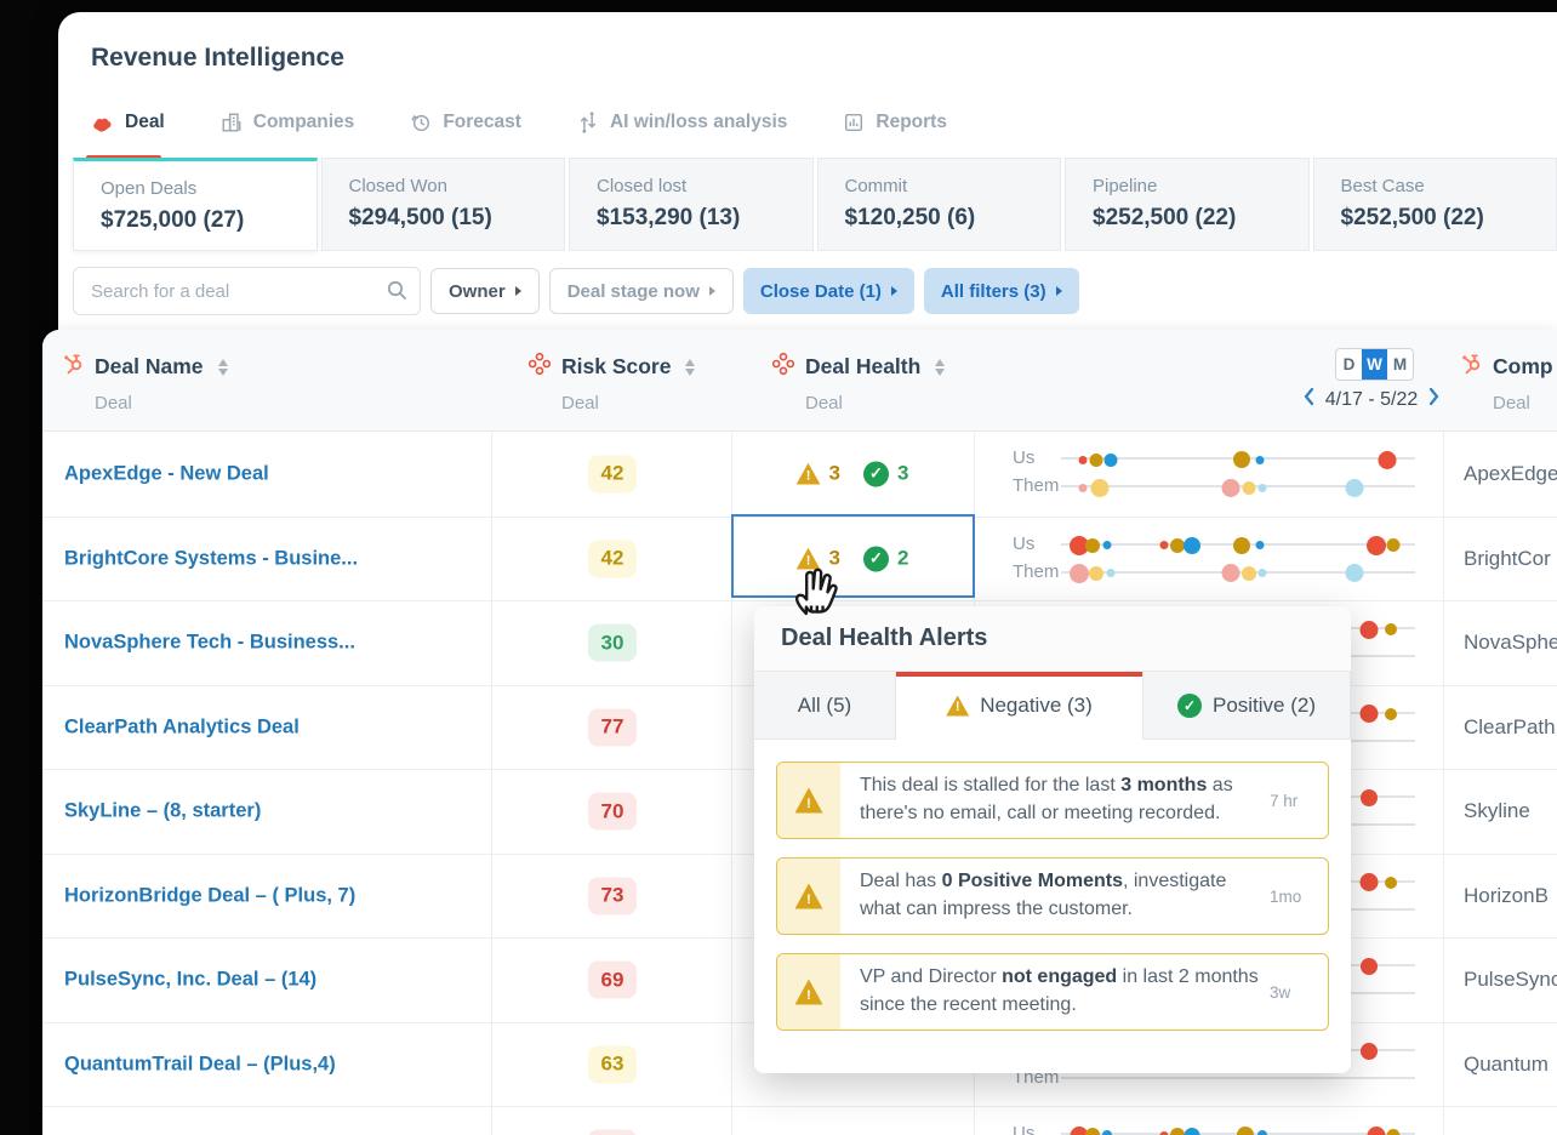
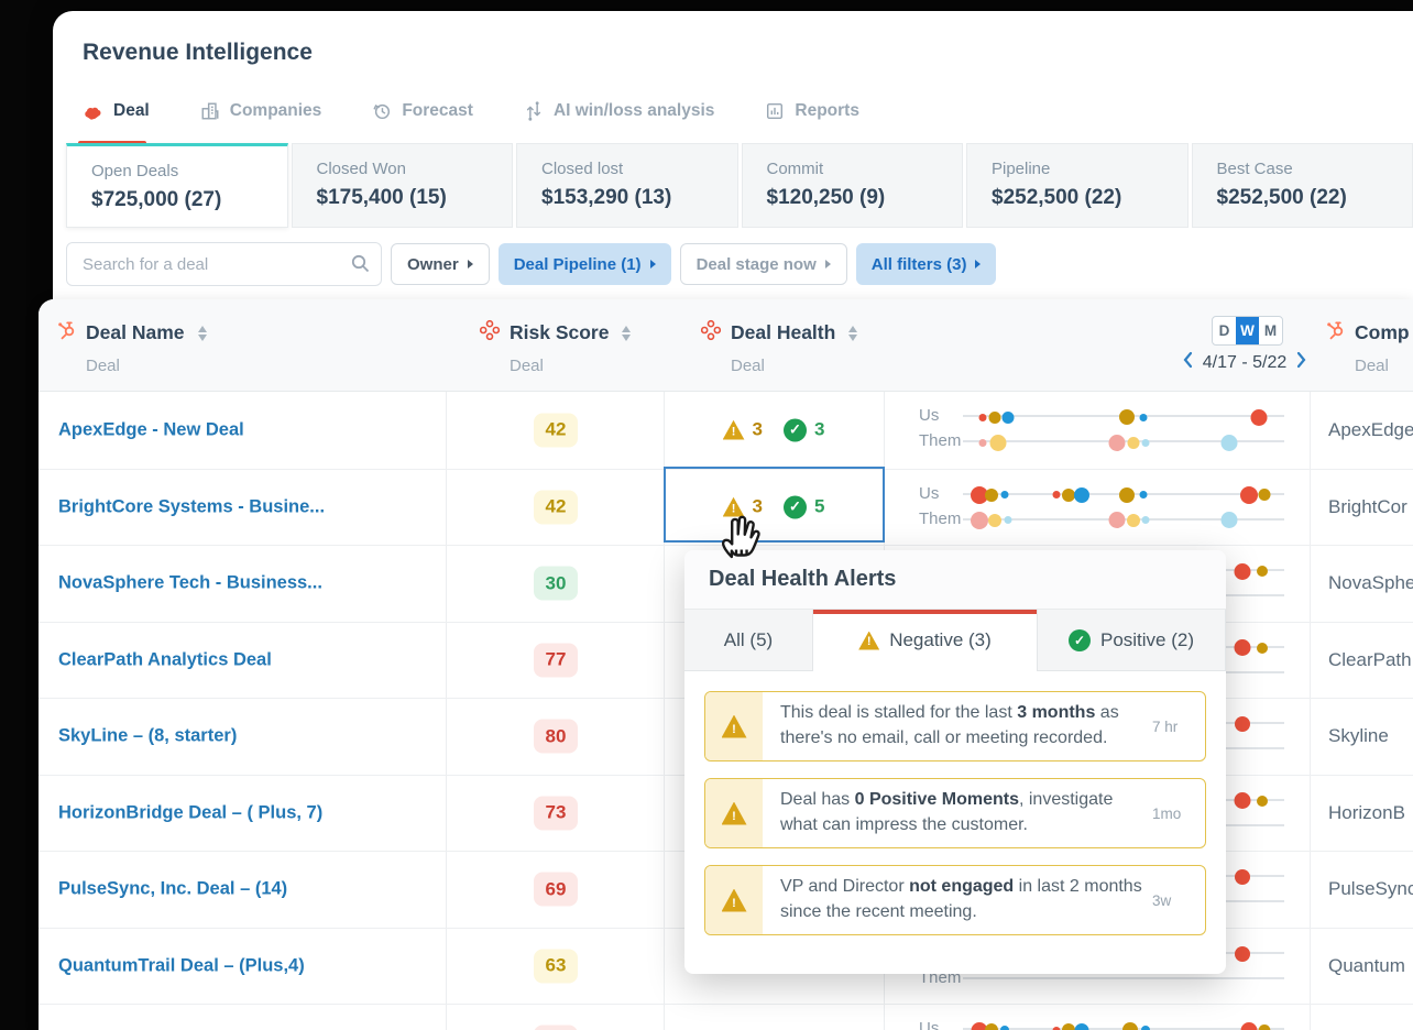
  Revenue Intelligence
  Deal
  Companies
  Forecast
  AI win/loss analysis
  Reports
  Open Deals
  $725,000 (27)
  Closed Won
- $294,500 (15)
+ $175,400 (15)
  Closed lost
  $153,290 (13)
  Commit
- $120,250 (6)
+ $120,250 (9)
  Pipeline
  $252,500 (22)
  Best Case
  $252,500 (22)
  Search for a deal
  Owner
+ Deal Pipeline (1)
  Deal stage now
- Close Date (1)
  All filters (3)
  Deal Name
  Deal
  Risk Score
  Deal
  Deal Health
  Deal
  D
  W
  M
  4/17 - 5/22
  Comp
  Deal
  ApexEdge - New Deal
  42
  !
  3
  ✓
  3
  Us
  Them
  ApexEdge
  BrightCore Systems - Busine...
  42
  !
  3
  ✓
- 2
+ 5
  Us
  Them
  BrightCor
  NovaSphere Tech - Business...
  30
  NovaSphe
  ClearPath Analytics Deal
  77
  ClearPath
  SkyLine – (8, starter)
- 70
+ 80
  Skyline
  HorizonBridge Deal – ( Plus, 7)
  73
  HorizonB
  PulseSync, Inc. Deal – (14)
  69
  PulseSync
  QuantumTrail Deal – (Plus,4)
  63
  Them
  Quantum
  Us
  Deal Health Alerts
  All (5)
  !
  Negative (3)
  ✓
  Positive (2)
  !
  This deal is stalled for the last 3 months as there's no email, call or meeting recorded.
  7 hr
  !
  Deal has 0 Positive Moments, investigate what can impress the customer.
  1mo
  !
  VP and Director not engaged in last 2 months since the recent meeting.
  3w
